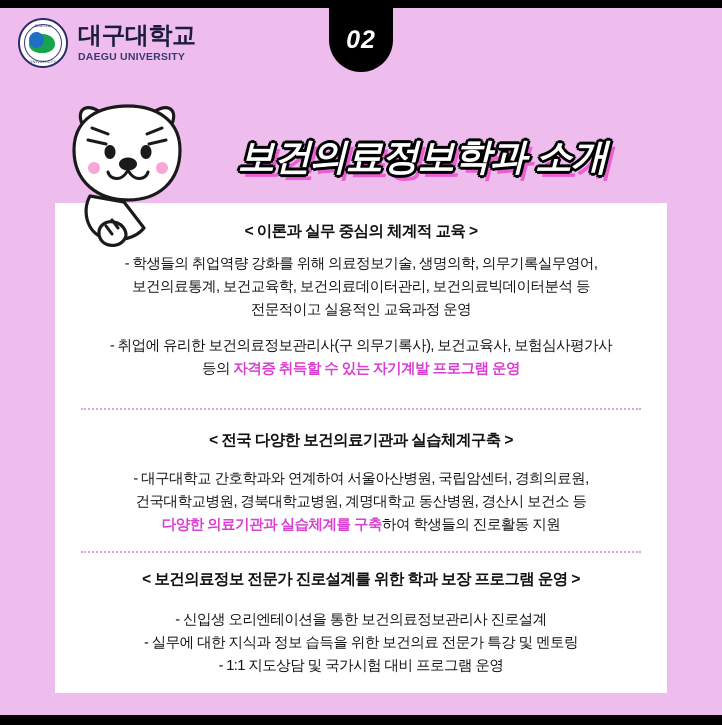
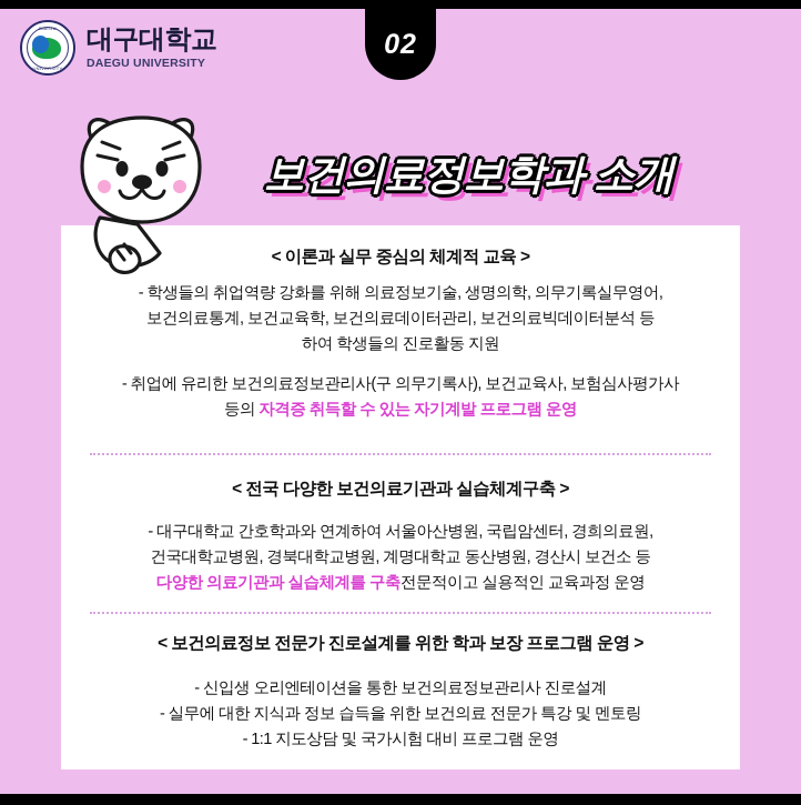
  02
  대구대학교
  DAEGU UNIVERSITY
  보건의료정보학과 소개
  < 이론과 실무 중심의 체계적 교육 >
  - 학생들의 취업역량 강화를 위해 의료정보기술, 생명의학, 의무기록실무영어,
  보건의료통계, 보건교육학, 보건의료데이터관리, 보건의료빅데이터분석 등
- 전문적이고 실용적인 교육과정 운영
+ 하여 학생들의 진로활동 지원
  - 취업에 유리한 보건의료정보관리사(구 의무기록사), 보건교육사, 보험심사평가사
  등의 자격증 취득할 수 있는 자기계발 프로그램 운영
  < 전국 다양한 보건의료기관과 실습체계구축 >
  - 대구대학교 간호학과와 연계하여 서울아산병원, 국립암센터, 경희의료원,
  건국대학교병원, 경북대학교병원, 계명대학교 동산병원, 경산시 보건소 등
- 다양한 의료기관과 실습체계를 구축하여 학생들의 진로활동 지원
+ 다양한 의료기관과 실습체계를 구축전문적이고 실용적인 교육과정 운영
  < 보건의료정보 전문가 진로설계를 위한 학과 보장 프로그램 운영 >
  - 신입생 오리엔테이션을 통한 보건의료정보관리사 진로설계
  - 실무에 대한 지식과 정보 습득을 위한 보건의료 전문가 특강 및 멘토링
  - 1:1 지도상담 및 국가시험 대비 프로그램 운영
